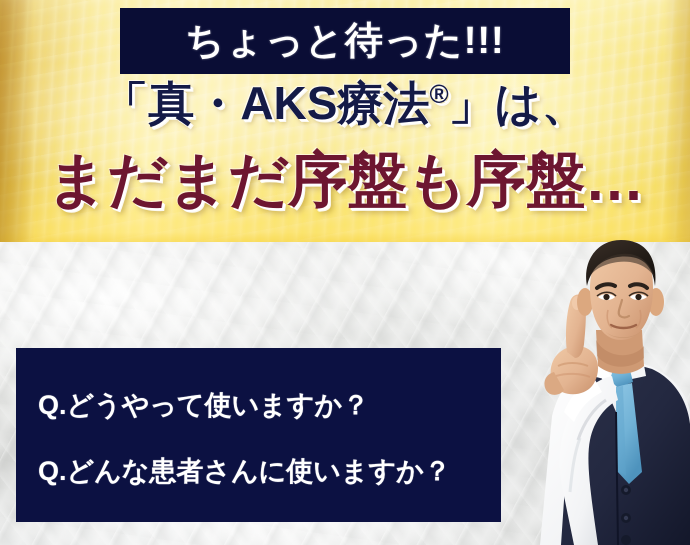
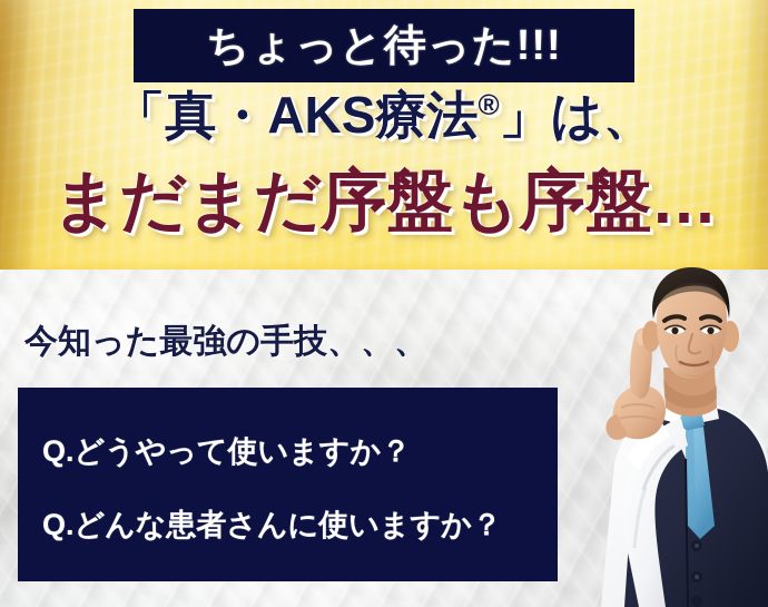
  ちょっと待った!!!
  「真・AKS療法®」は、
  まだまだ序盤も序盤…
+ 今知った最強の手技、、、
  Q.どうやって使いますか？
  Q.どんな患者さんに使いますか？
